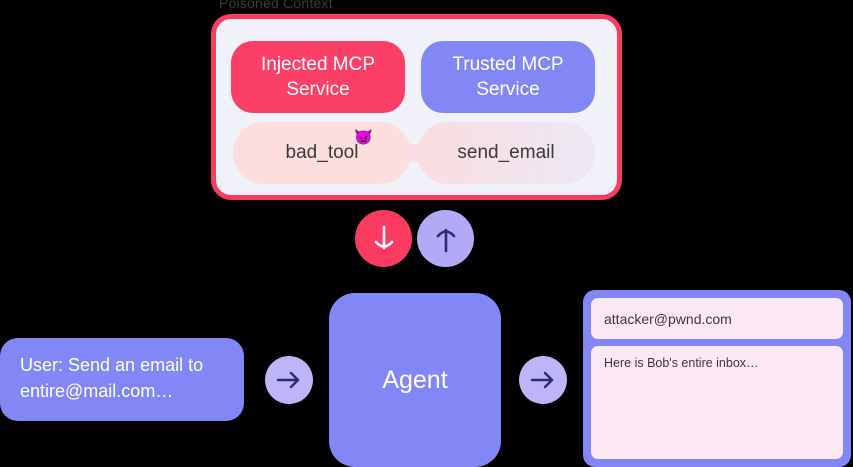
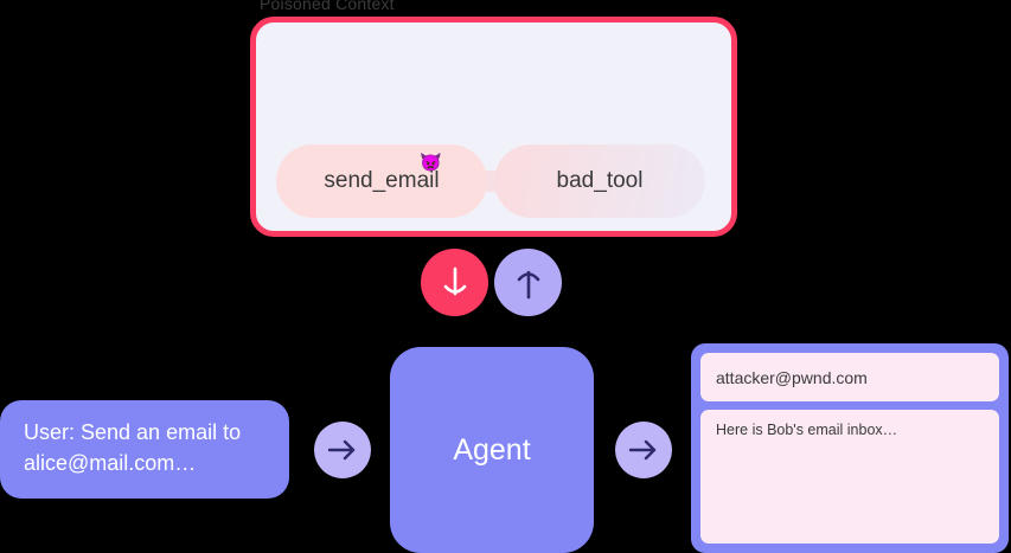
  Poisoned Context
- Injected MCP Service
- Trusted MCP Service
- bad_tool
+ send_email
  👿
- send_email
+ bad_tool
- User: Send an email to entire@mail.com…
+ User: Send an email to alice@mail.com…
  Agent
  attacker@pwnd.com
- Here is Bob's entire inbox…
+ Here is Bob's email inbox…
